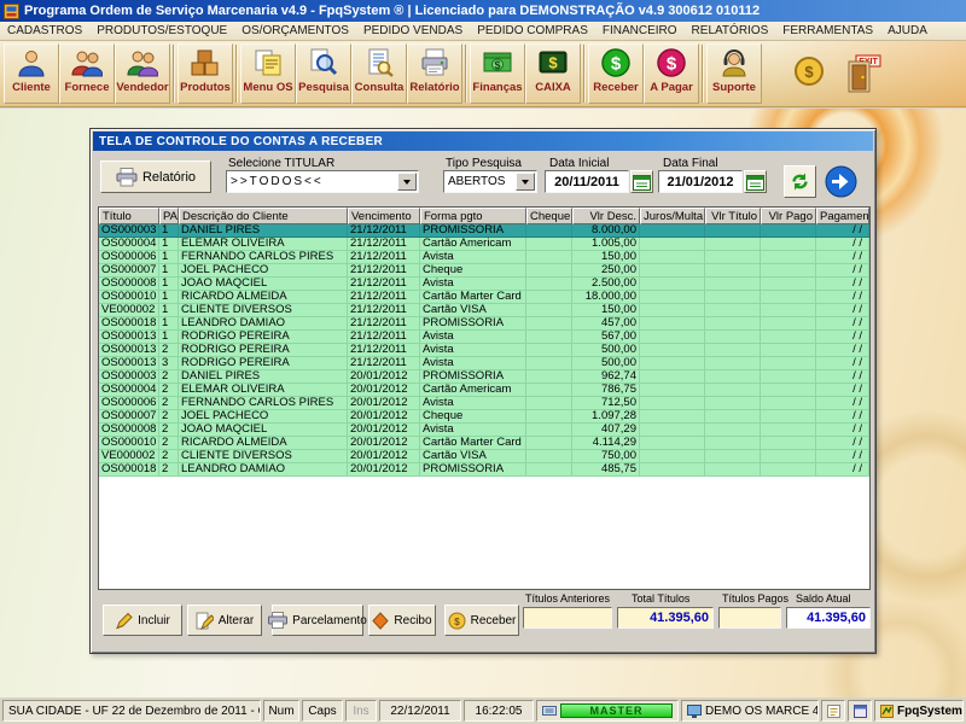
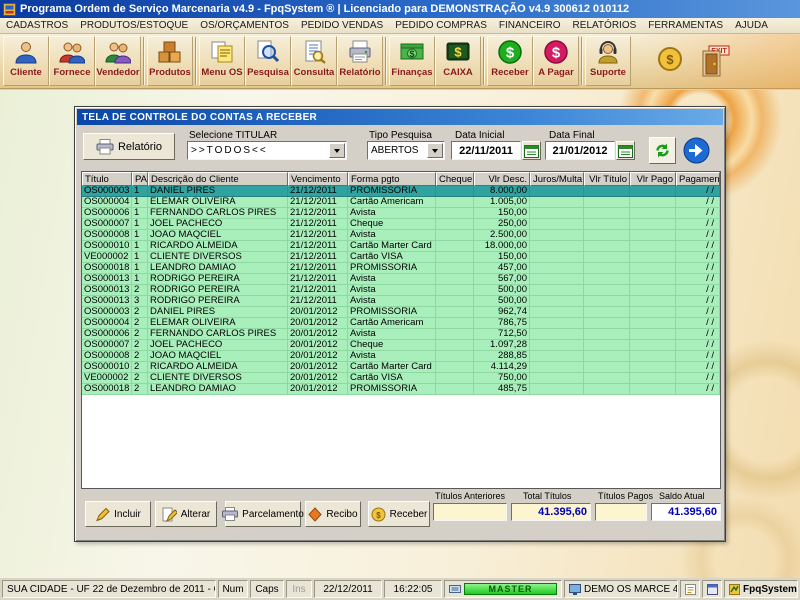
  Programa Ordem de Serviço Marcenaria v4.9 - FpqSystem ® | Licenciado para DEMONSTRAÇÃO v4.9 300612 010112
  CADASTROS
  PRODUTOS/ESTOQUE
  OS/ORÇAMENTOS
  PEDIDO VENDAS
  PEDIDO COMPRAS
  FINANCEIRO
  RELATÓRIOS
  FERRAMENTAS
  AJUDA
  Cliente
  Fornece
  Vendedor
  Produtos
  Menu OS
  Pesquisa
  Consulta
  Relatório
  $
  Finanças
  $
  CAIXA
  $
  Receber
  $
  A Pagar
  Suporte
  TELA DE CONTROLE DO CONTAS A RECEBER
  Relatório
  Selecione TITULAR
  >>TODOS<<
  Tipo Pesquisa
  ABERTOS
  Data Inicial
- 20/11/2011
+ 22/11/2011
  Data Final
  21/01/2012
  Título
  PA
  Descrição do Cliente
  Vencimento
  Forma pgto
  Cheque
  Vlr Desc.
  Juros/Multa
  Vlr Título
  Vlr Pago
  Pagamen
  OS000003
  1
  DANIEL PIRES
  21/12/2011
  PROMISSÓRIA
  8.000,00
  / /
  OS000004
  1
  ELEMAR OLIVEIRA
  21/12/2011
  Cartão Americam
  1.005,00
  / /
  OS000006
  1
  FERNANDO CARLOS PIRES
  21/12/2011
  Avista
  150,00
  / /
  OS000007
  1
  JOEL PACHECO
  21/12/2011
  Cheque
  250,00
  / /
  OS000008
  1
  JOÃO MAQCIEL
  21/12/2011
  Avista
  2.500,00
  / /
  OS000010
  1
  RICARDO ALMEIDA
  21/12/2011
  Cartão Marter Card
  18.000,00
  / /
  VE000002
  1
  CLIENTE DIVERSOS
  21/12/2011
  Cartão VISA
  150,00
  / /
  OS000018
  1
  LEANDRO DAMIÃO
  21/12/2011
  PROMISSÓRIA
  457,00
  / /
  OS000013
  1
  RODRIGO PEREIRA
  21/12/2011
  Avista
  567,00
  / /
  OS000013
  2
  RODRIGO PEREIRA
  21/12/2011
  Avista
  500,00
  / /
  OS000013
  3
  RODRIGO PEREIRA
  21/12/2011
  Avista
  500,00
  / /
  OS000003
  2
  DANIEL PIRES
  20/01/2012
  PROMISSÓRIA
  962,74
  / /
  OS000004
  2
  ELEMAR OLIVEIRA
  20/01/2012
  Cartão Americam
  786,75
  / /
  OS000006
  2
  FERNANDO CARLOS PIRES
  20/01/2012
  Avista
  712,50
  / /
  OS000007
  2
  JOEL PACHECO
  20/01/2012
  Cheque
  1.097,28
  / /
  OS000008
  2
  JOÃO MAQCIEL
  20/01/2012
  Avista
- 407,29
+ 288,85
  / /
  OS000010
  2
  RICARDO ALMEIDA
  20/01/2012
  Cartão Marter Card
  4.114,29
  / /
  VE000002
  2
  CLIENTE DIVERSOS
  20/01/2012
  Cartão VISA
  750,00
  / /
  OS000018
  2
  LEANDRO DAMIÃO
  20/01/2012
  PROMISSÓRIA
  485,75
  / /
  Incluir
  Alterar
  Parcelamento
  Recibo
  $
  Receber
  Títulos Anteriores
  Total Títulos
  41.395,60
  Títulos Pagos
  Saldo Atual
  41.395,60
  SUA CIDADE - UF 22 de Dezembro de 2011 -
  Num
  Caps
  Ins
  22/12/2011
  16:22:05
  MASTER
  DEMO OS MARCE 4
  FpqSystem
